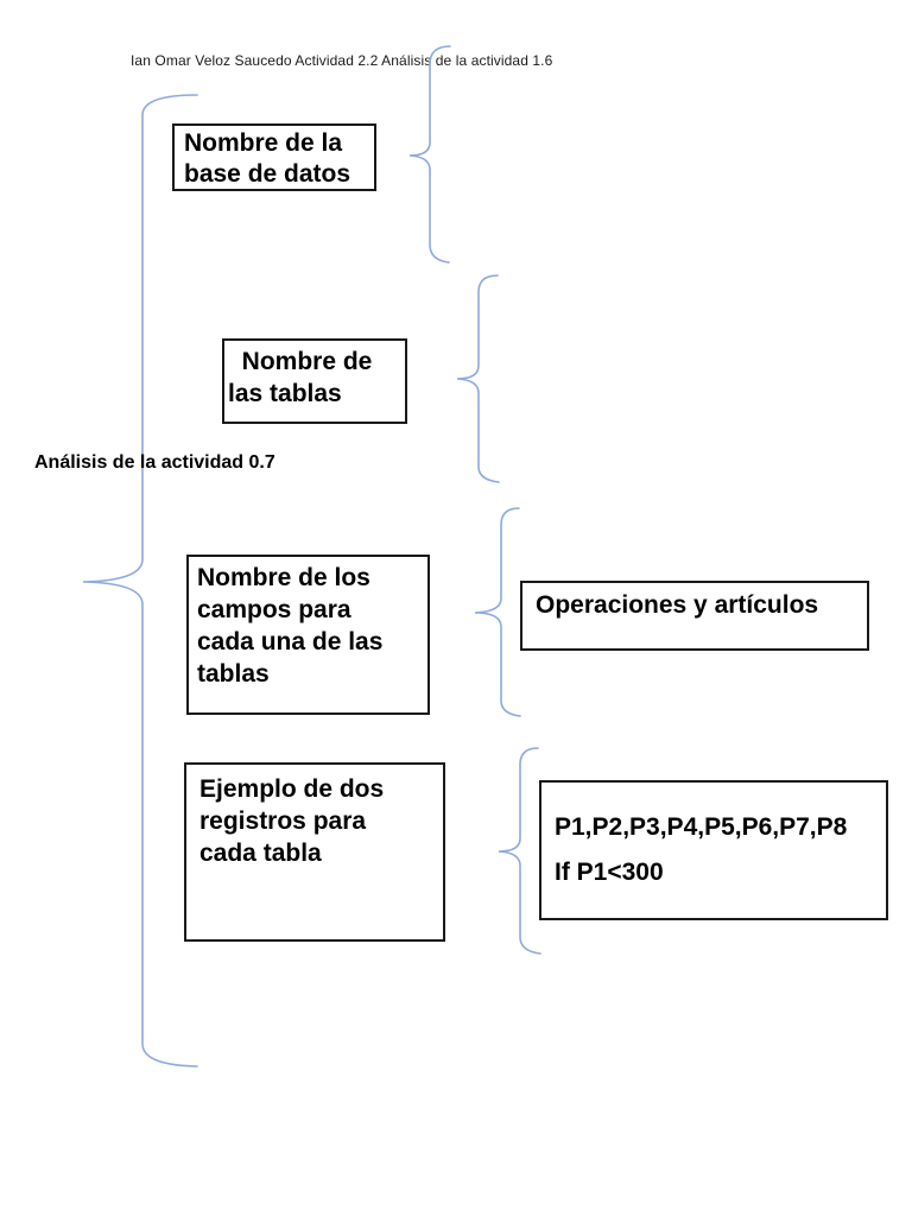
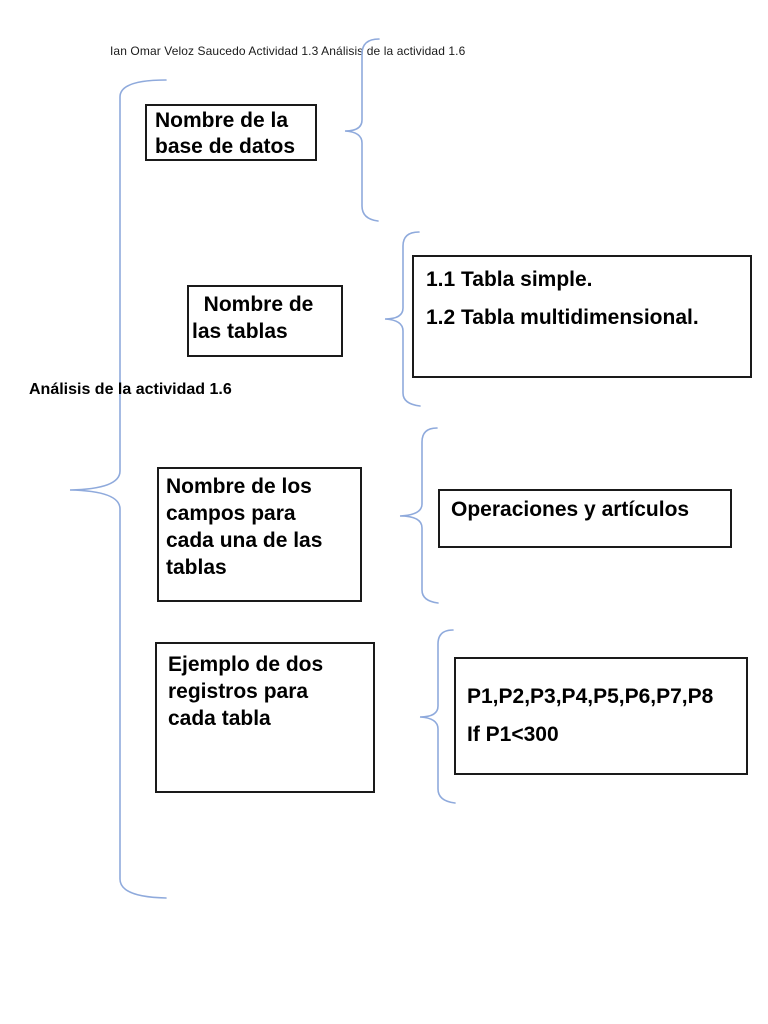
- Ian Omar Veloz Saucedo Actividad 2.2 Análisis de la actividad 1.6
+ Ian Omar Veloz Saucedo Actividad 1.3 Análisis de la actividad 1.6
- Análisis de la actividad 0.7
+ Análisis de la actividad 1.6
  Nombre de la
  base de datos
  Nombre de
  las tablas
+ 1.1 Tabla simple.
+ 1.2 Tabla multidimensional.
  Nombre de los
  campos para
  cada una de las
  tablas
  Operaciones y artículos
  Ejemplo de dos
  registros para
  cada tabla
  P1,P2,P3,P4,P5,P6,P7,P8
  If P1<300
